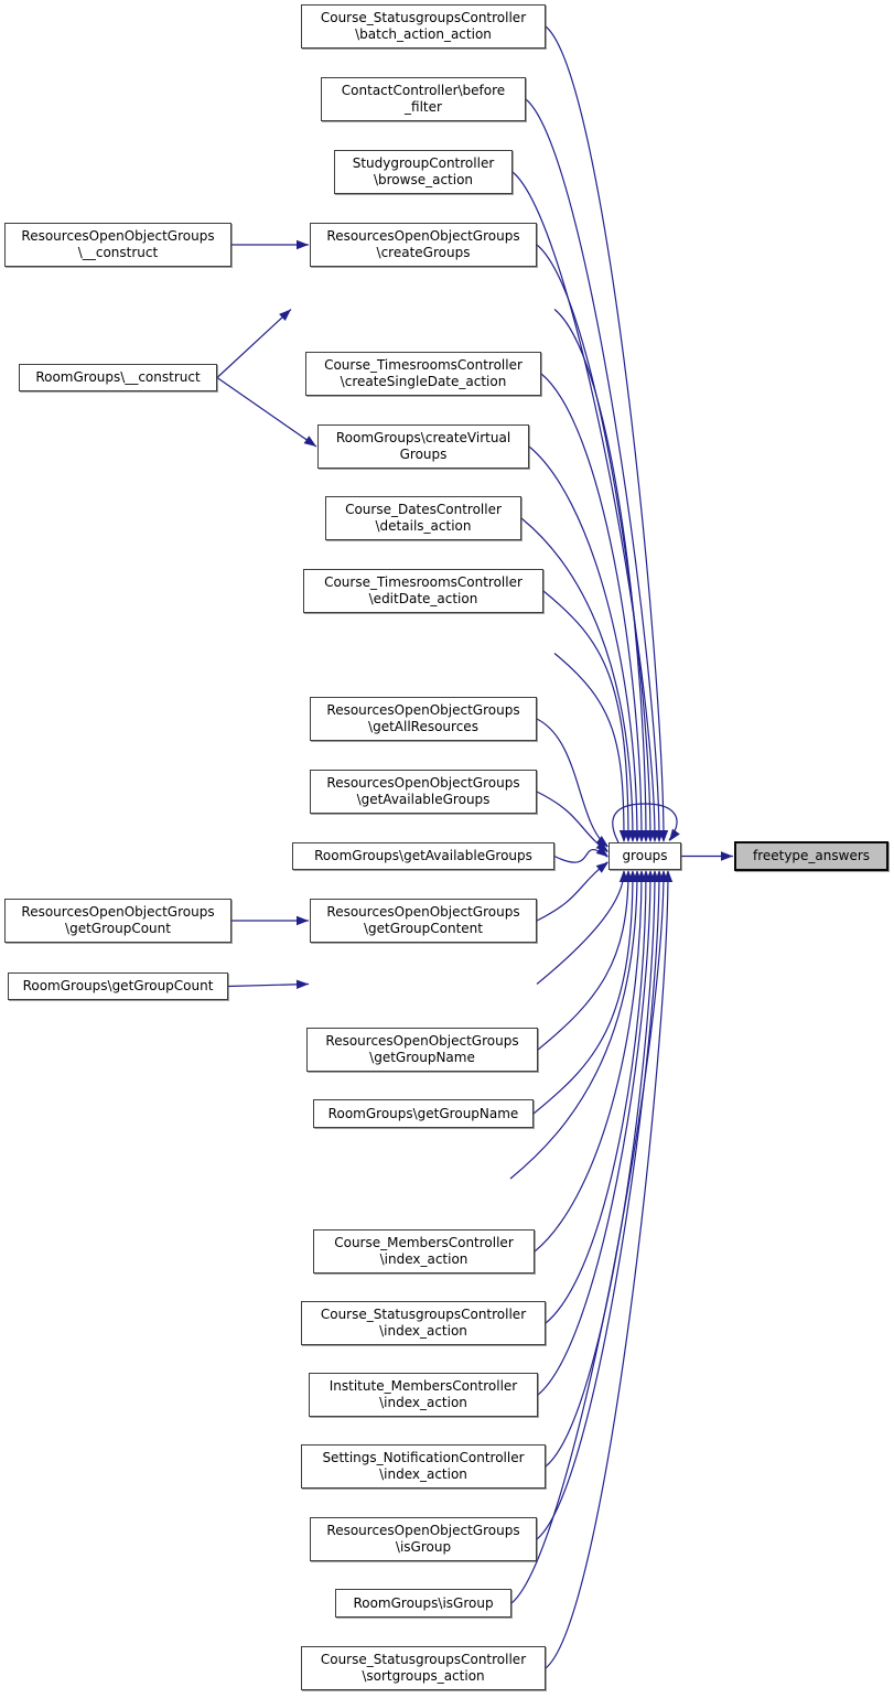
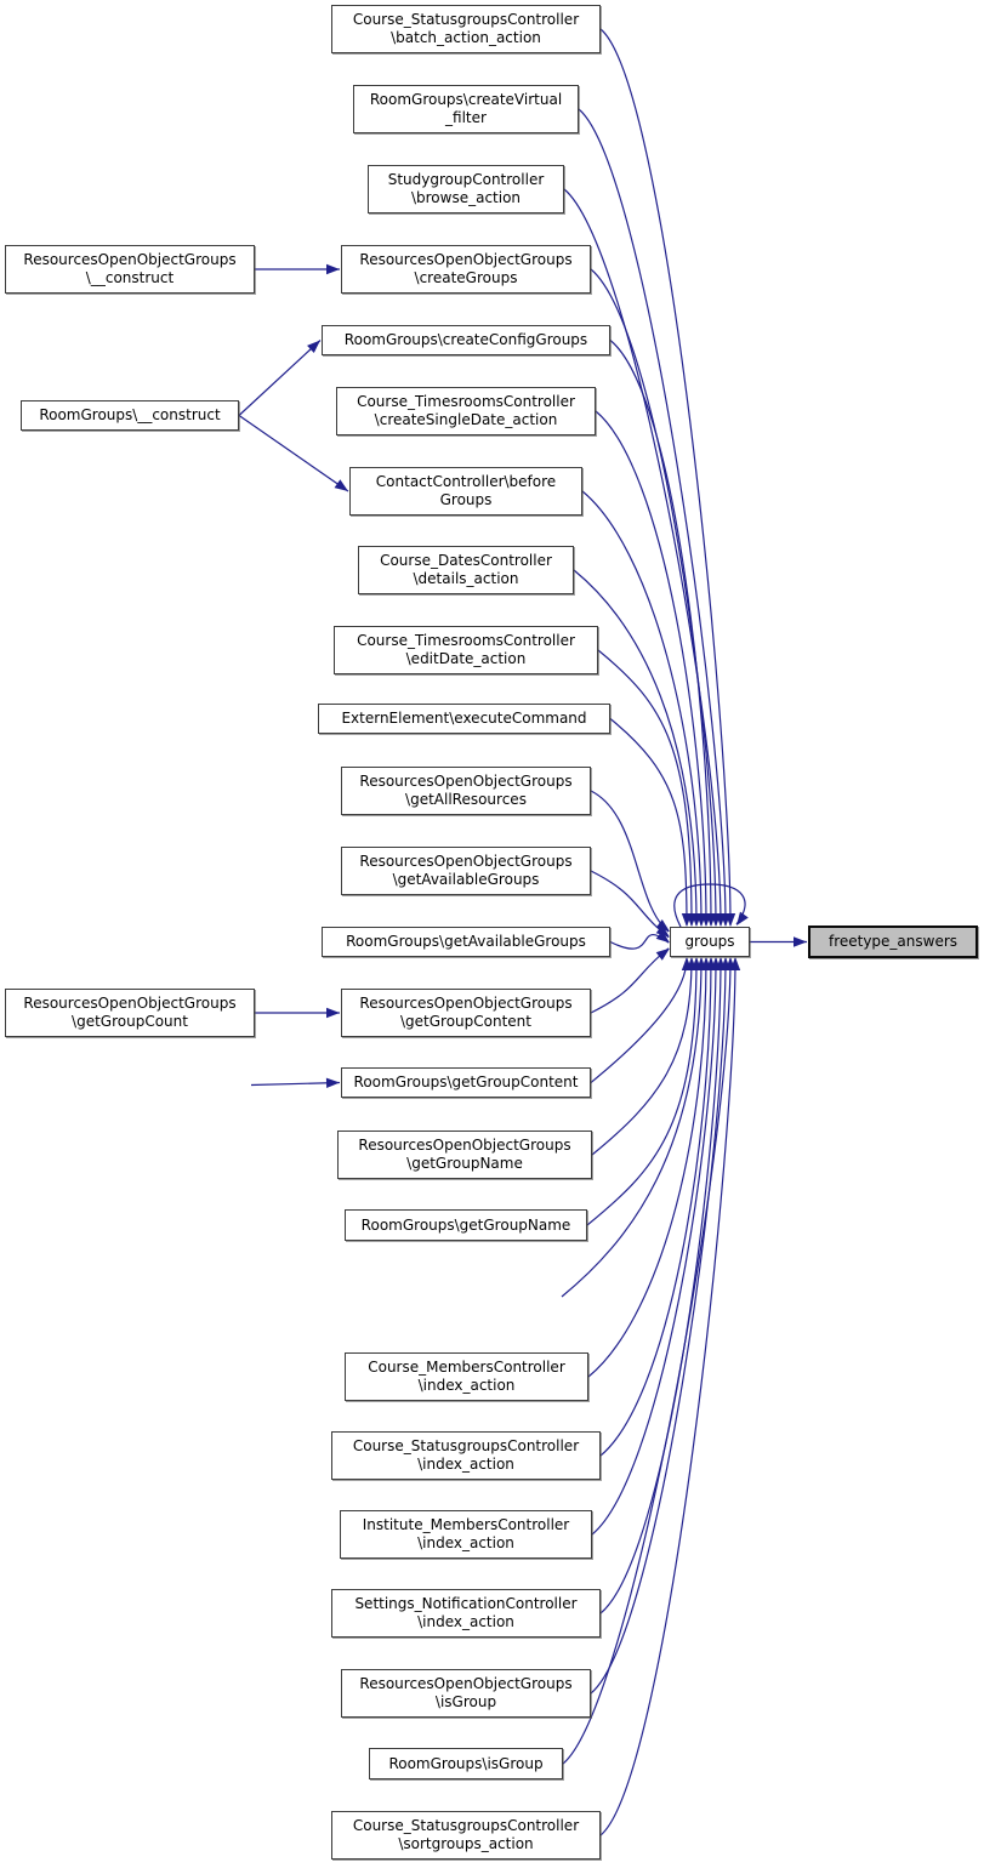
  Course_StatusgroupsController
  \batch_action_action
- ContactController\before
+ RoomGroups\createVirtual
  _filter
  StudygroupController
  \browse_action
  ResourcesOpenObjectGroups
  \createGroups
+ RoomGroups\createConfigGroups
  Course_TimesroomsController
  \createSingleDate_action
- RoomGroups\createVirtual
+ ContactController\before
  Groups
  Course_DatesController
  \details_action
  Course_TimesroomsController
  \editDate_action
+ ExternElement\executeCommand
  ResourcesOpenObjectGroups
  \getAllResources
  ResourcesOpenObjectGroups
  \getAvailableGroups
  RoomGroups\getAvailableGroups
  ResourcesOpenObjectGroups
  \getGroupContent
+ RoomGroups\getGroupContent
  ResourcesOpenObjectGroups
  \getGroupName
  RoomGroups\getGroupName
  Course_MembersController
  \index_action
  Course_StatusgroupsController
  \index_action
  Institute_MembersController
  \index_action
  Settings_NotificationController
  \index_action
  ResourcesOpenObjectGroups
  \isGroup
  RoomGroups\isGroup
  Course_StatusgroupsController
  \sortgroups_action
  ResourcesOpenObjectGroups
  \__construct
  RoomGroups\__construct
  ResourcesOpenObjectGroups
  \getGroupCount
- RoomGroups\getGroupCount
  groups
  freetype_answers
